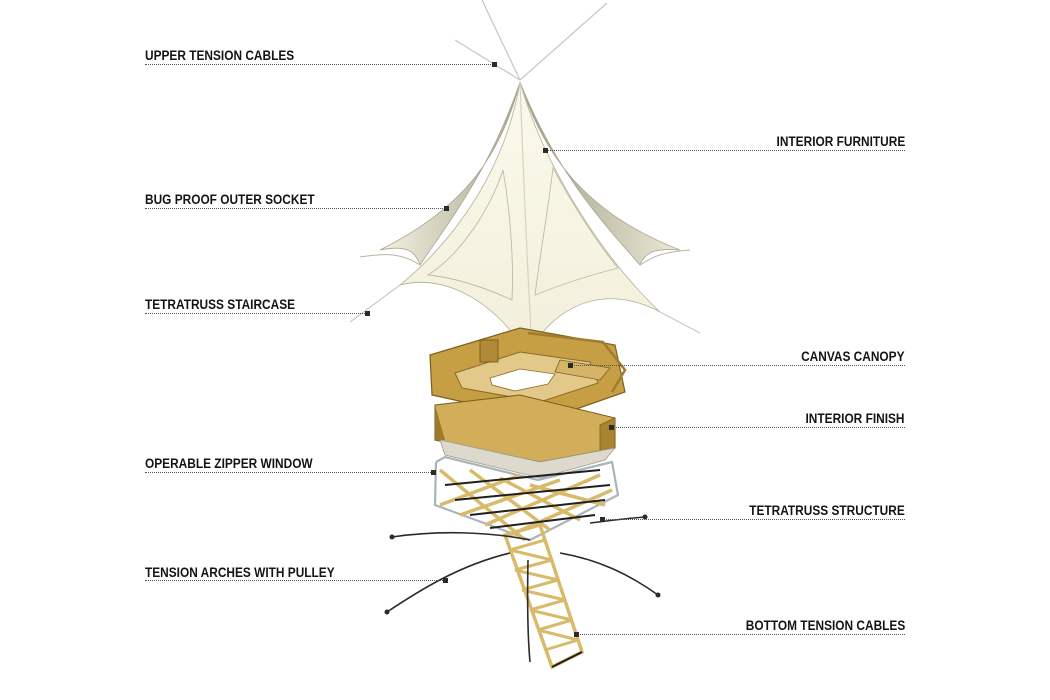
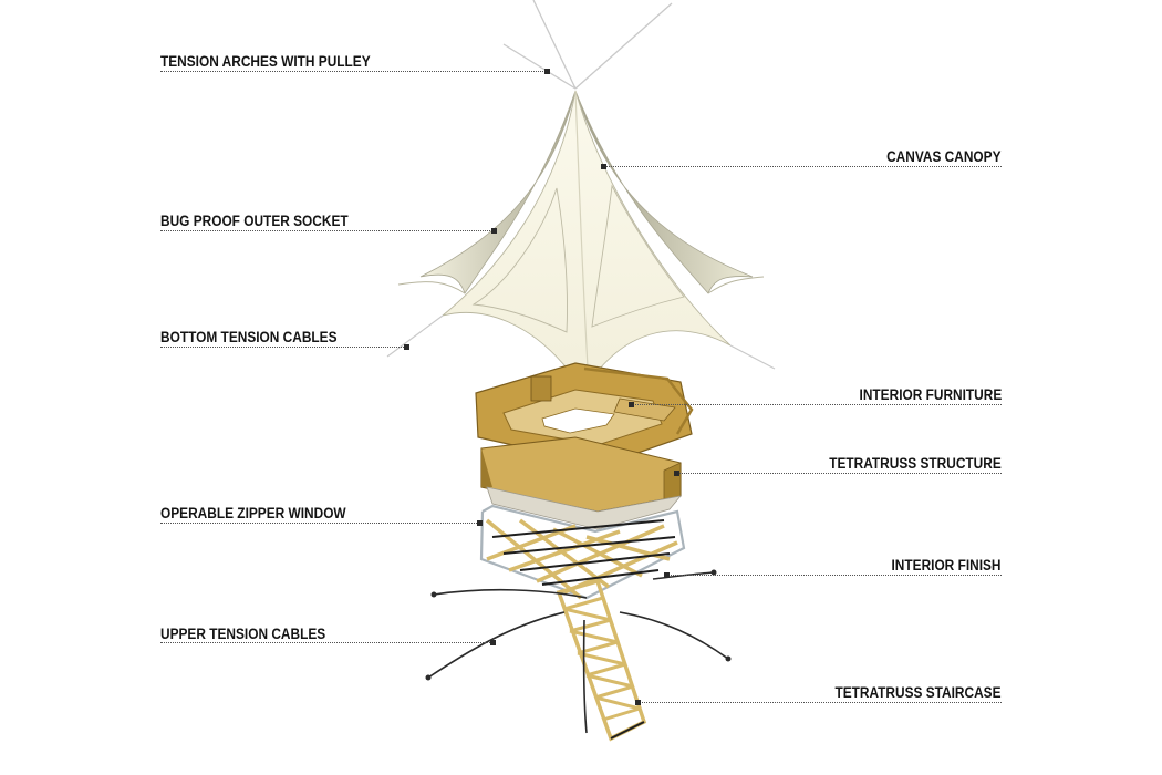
- UPPER TENSION CABLES
+ TENSION ARCHES WITH PULLEY
- INTERIOR FURNITURE
+ CANVAS CANOPY
  BUG PROOF OUTER SOCKET
- TETRATRUSS STAIRCASE
+ BOTTOM TENSION CABLES
- CANVAS CANOPY
+ INTERIOR FURNITURE
- INTERIOR FINISH
+ TETRATRUSS STRUCTURE
  OPERABLE ZIPPER WINDOW
- TETRATRUSS STRUCTURE
+ INTERIOR FINISH
- TENSION ARCHES WITH PULLEY
+ UPPER TENSION CABLES
- BOTTOM TENSION CABLES
+ TETRATRUSS STAIRCASE
